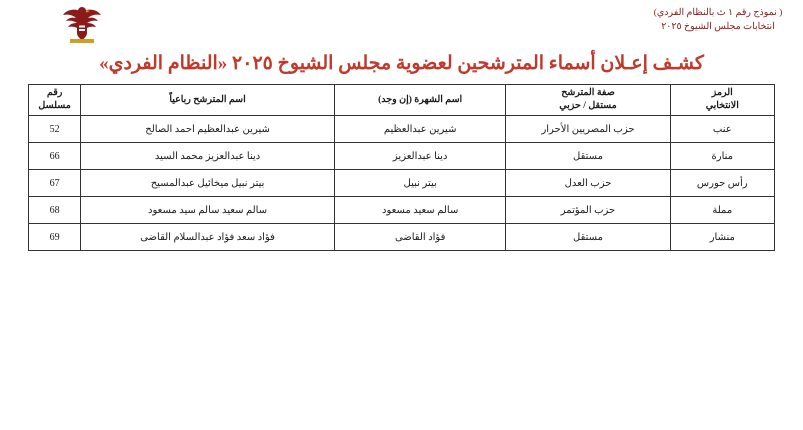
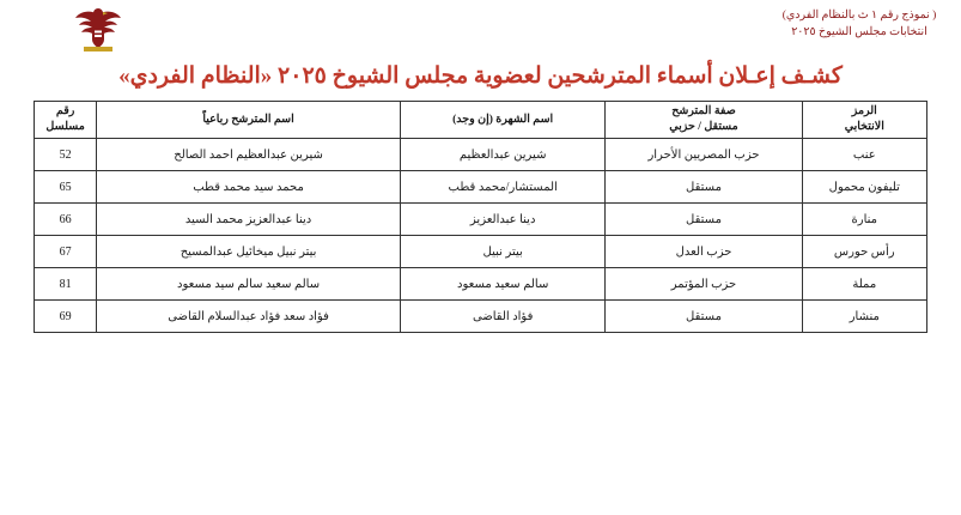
  ( نموذج رقم ١ ث بالنظام الفردي)
  انتخابات مجلس الشيوخ ٢٠٢٥
  كشـف إعـلان أسماء المترشحين لعضوية مجلس الشيوخ ٢٠٢٥ «النظام الفردي»
  الرمز الانتخابي	صفة المترشح مستقل / حزبي	اسم الشهرة (إن وجد)	اسم المترشح رباعياً	رقم مسلسل
  عنب	حزب المصريين الأحرار	شيرين عبدالعظيم	شيرين عبدالعظيم احمد الصالح	52
+ تليفون محمول	مستقل	المستشار/محمد قطب	محمد سيد محمد قطب	65
  منارة	مستقل	دينا عبدالعزيز	دينا عبدالعزيز محمد السيد	66
  رأس حورس	حزب العدل	بيتر نبيل	بيتر نبيل ميخائيل عبدالمسيح	67
- مملة	حزب المؤتمر	سالم سعيد مسعود	سالم سعيد سالم سيد مسعود	68
+ مملة	حزب المؤتمر	سالم سعيد مسعود	سالم سعيد سالم سيد مسعود	81
  منشار	مستقل	فؤاد القاضى	فؤاد سعد فؤاد عبدالسلام القاضى	69
